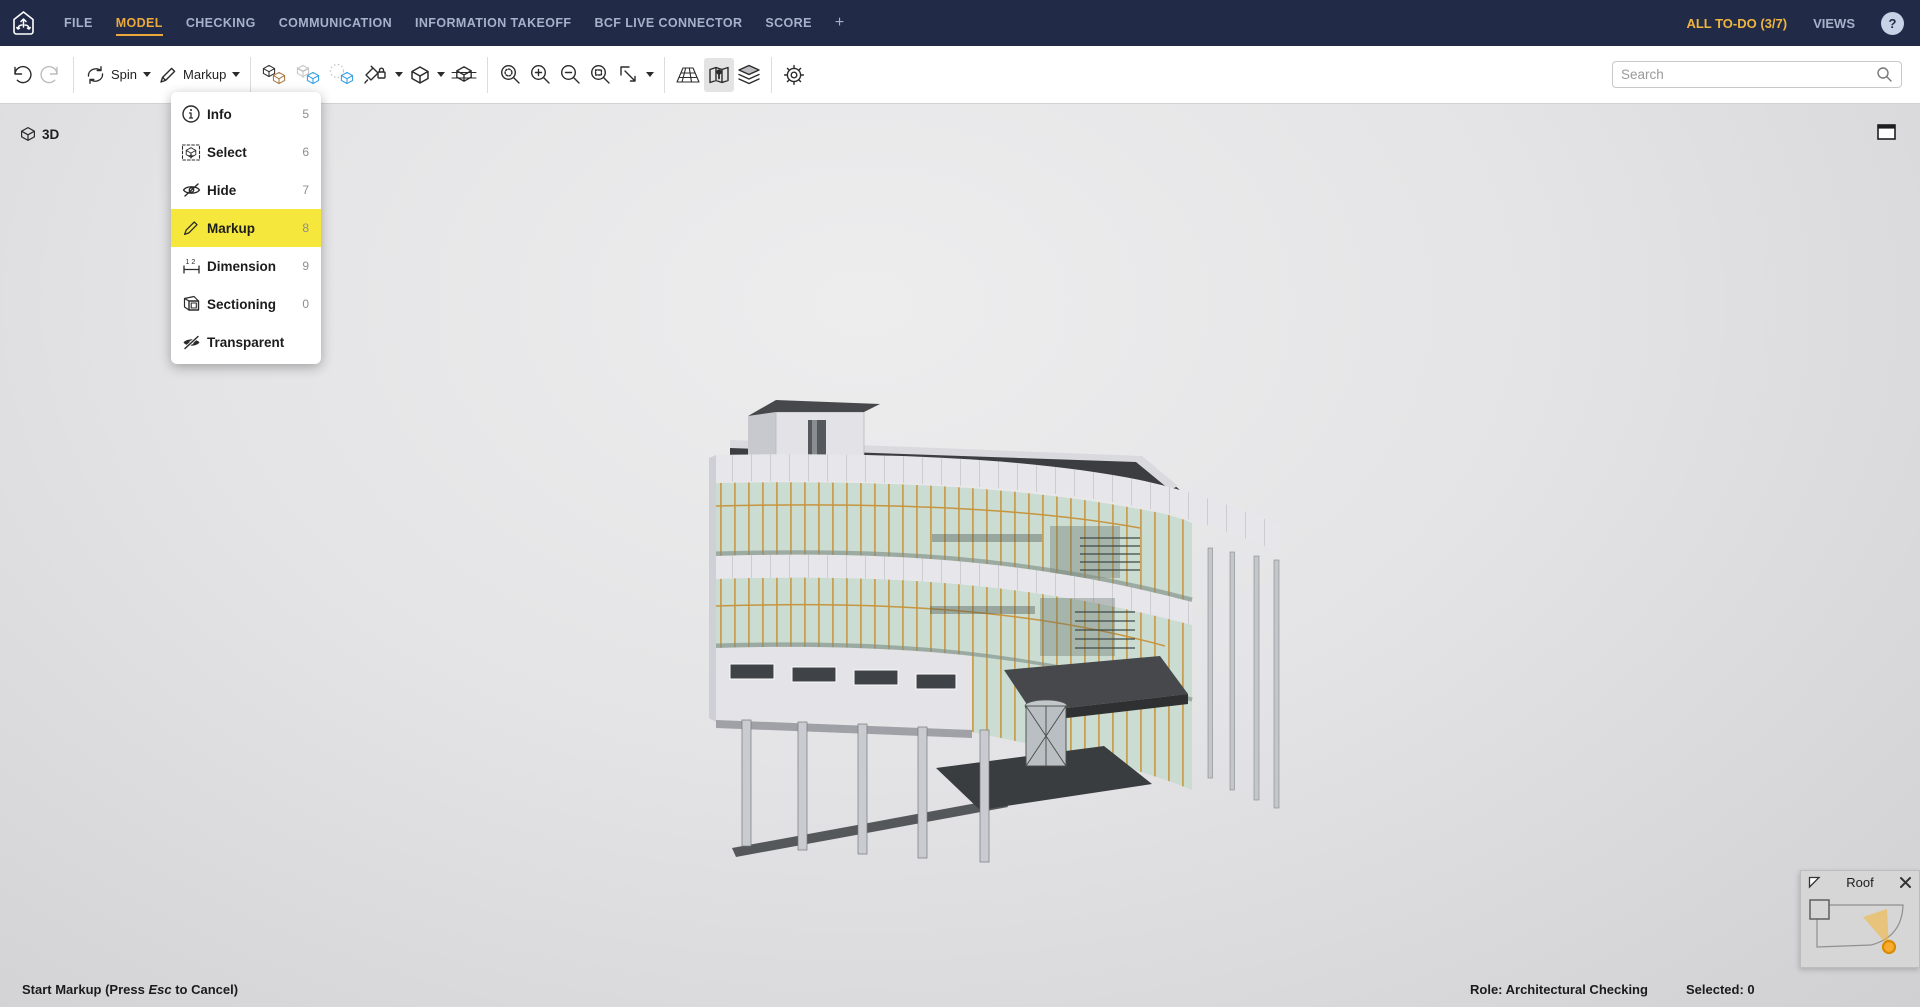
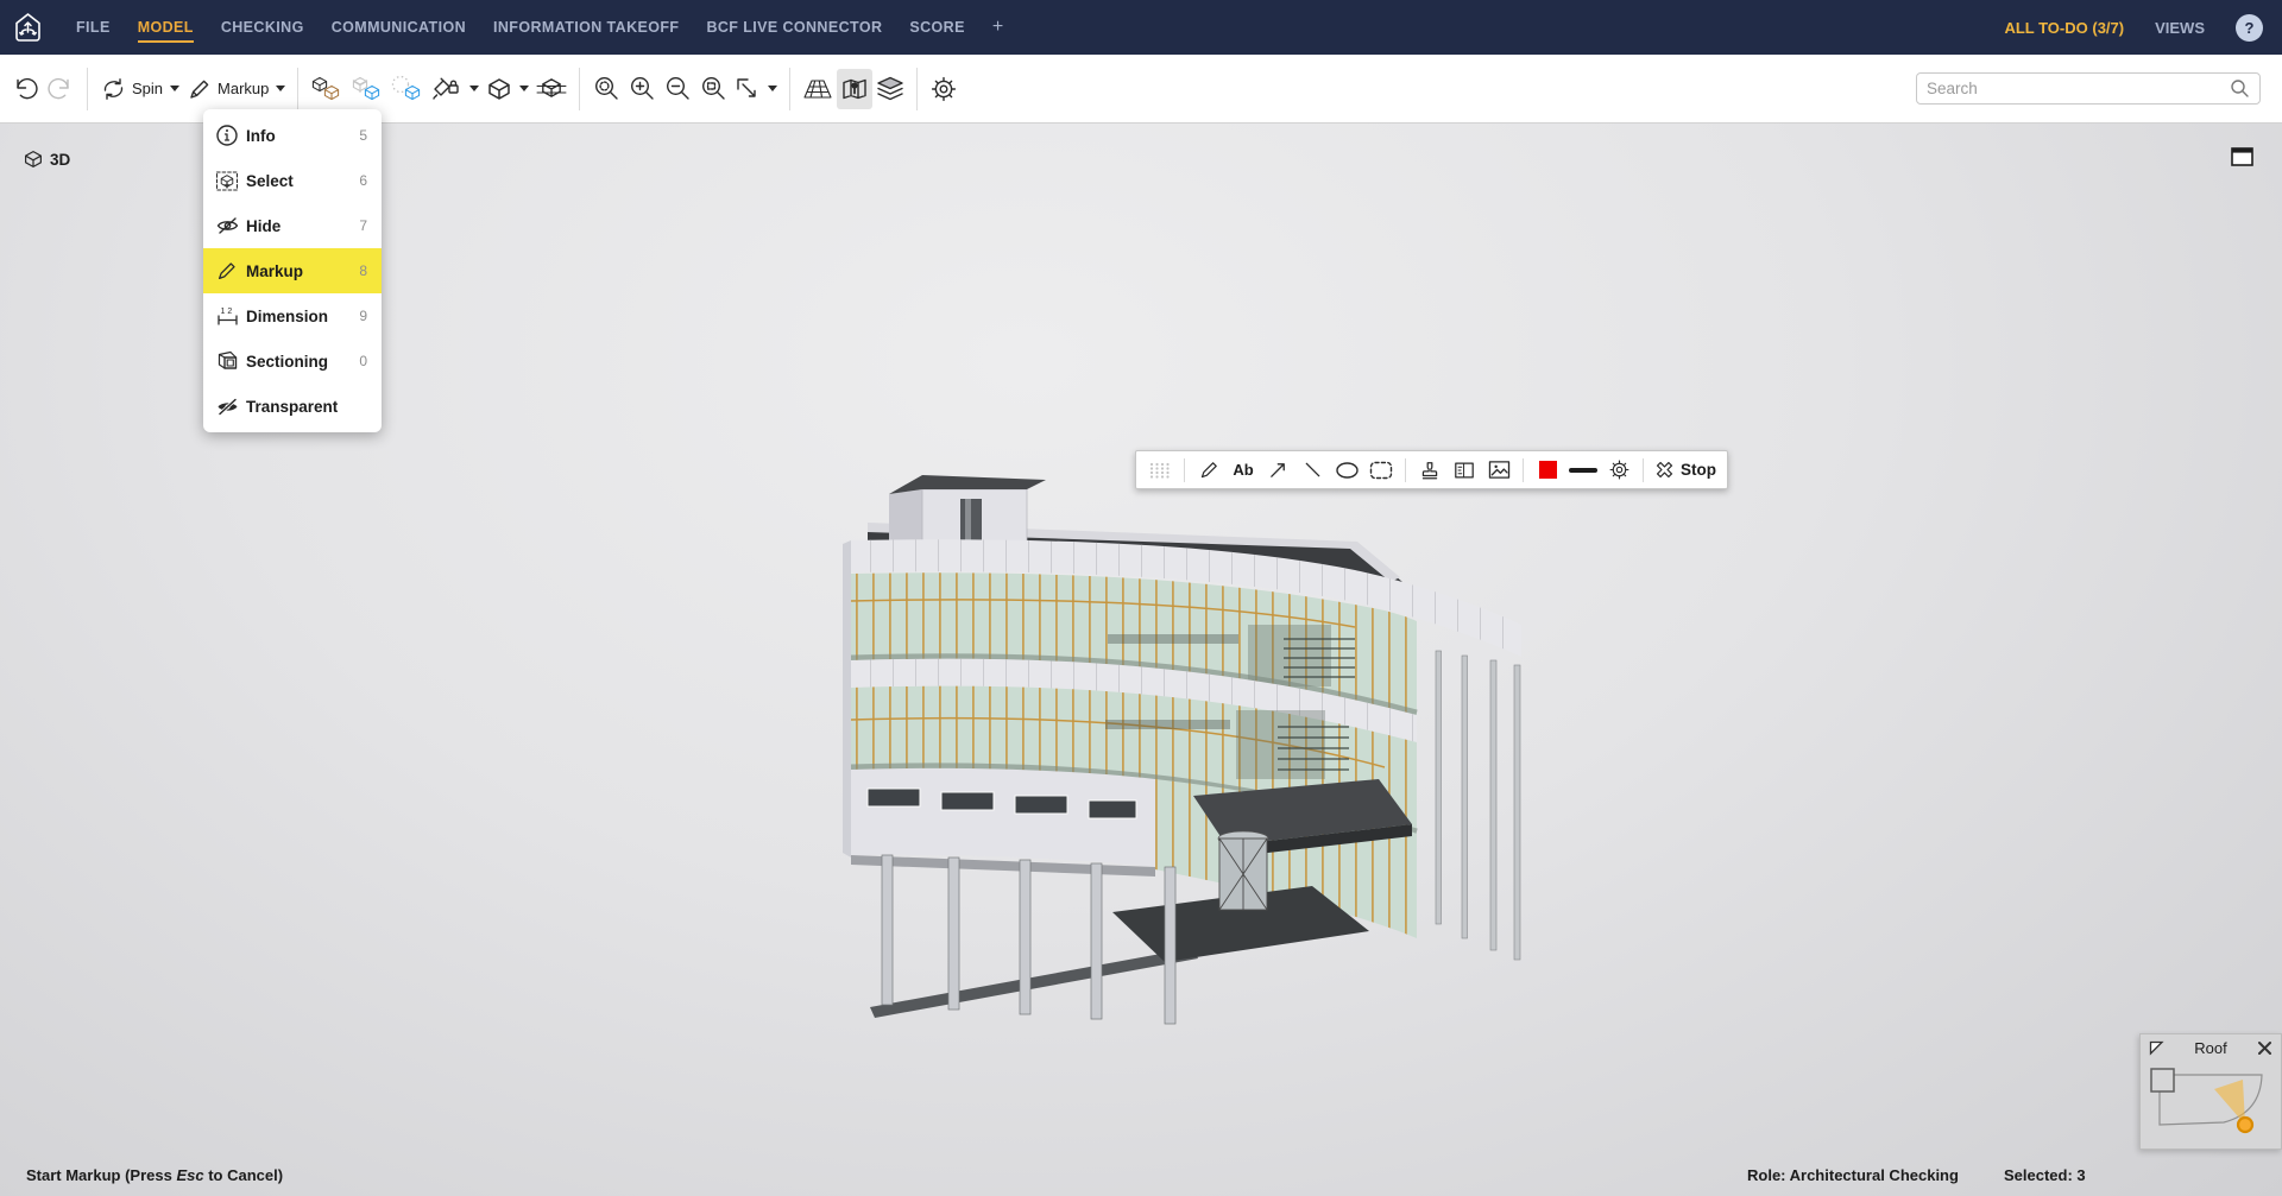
  FILE
  MODEL
  CHECKING
  COMMUNICATION
  INFORMATION TAKEOFF
  BCF LIVE CONNECTOR
  SCORE
  +
  ALL TO-DO (3/7)
  VIEWS
  ?
  Spin
  Markup
  Search
  3D
+ Ab
+ Stop
  Roof
  Start Markup (Press Esc to Cancel)
  Role: Architectural Checking
- Selected: 0
+ Selected: 3
  Info
  5
  Select
  6
  Hide
  7
  Markup
  8
  Dimension
  9
  Sectioning
  0
  Transparent
